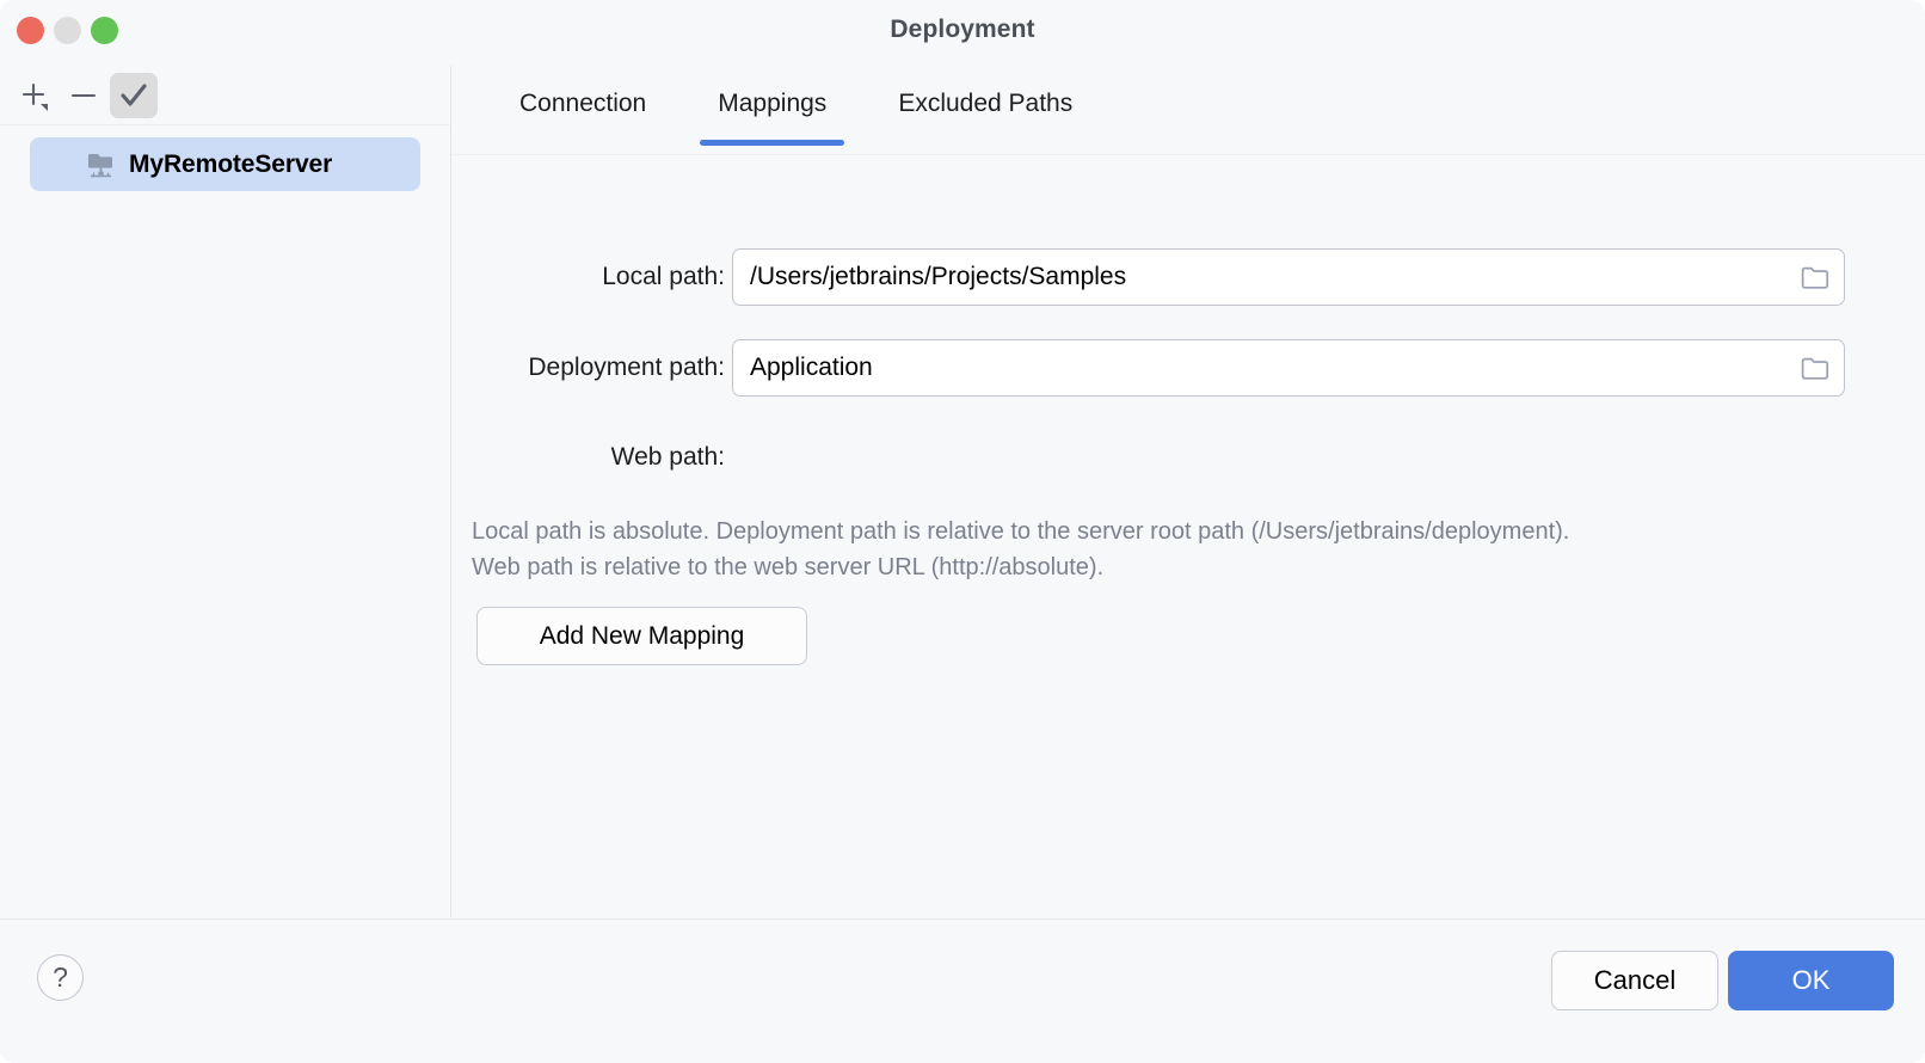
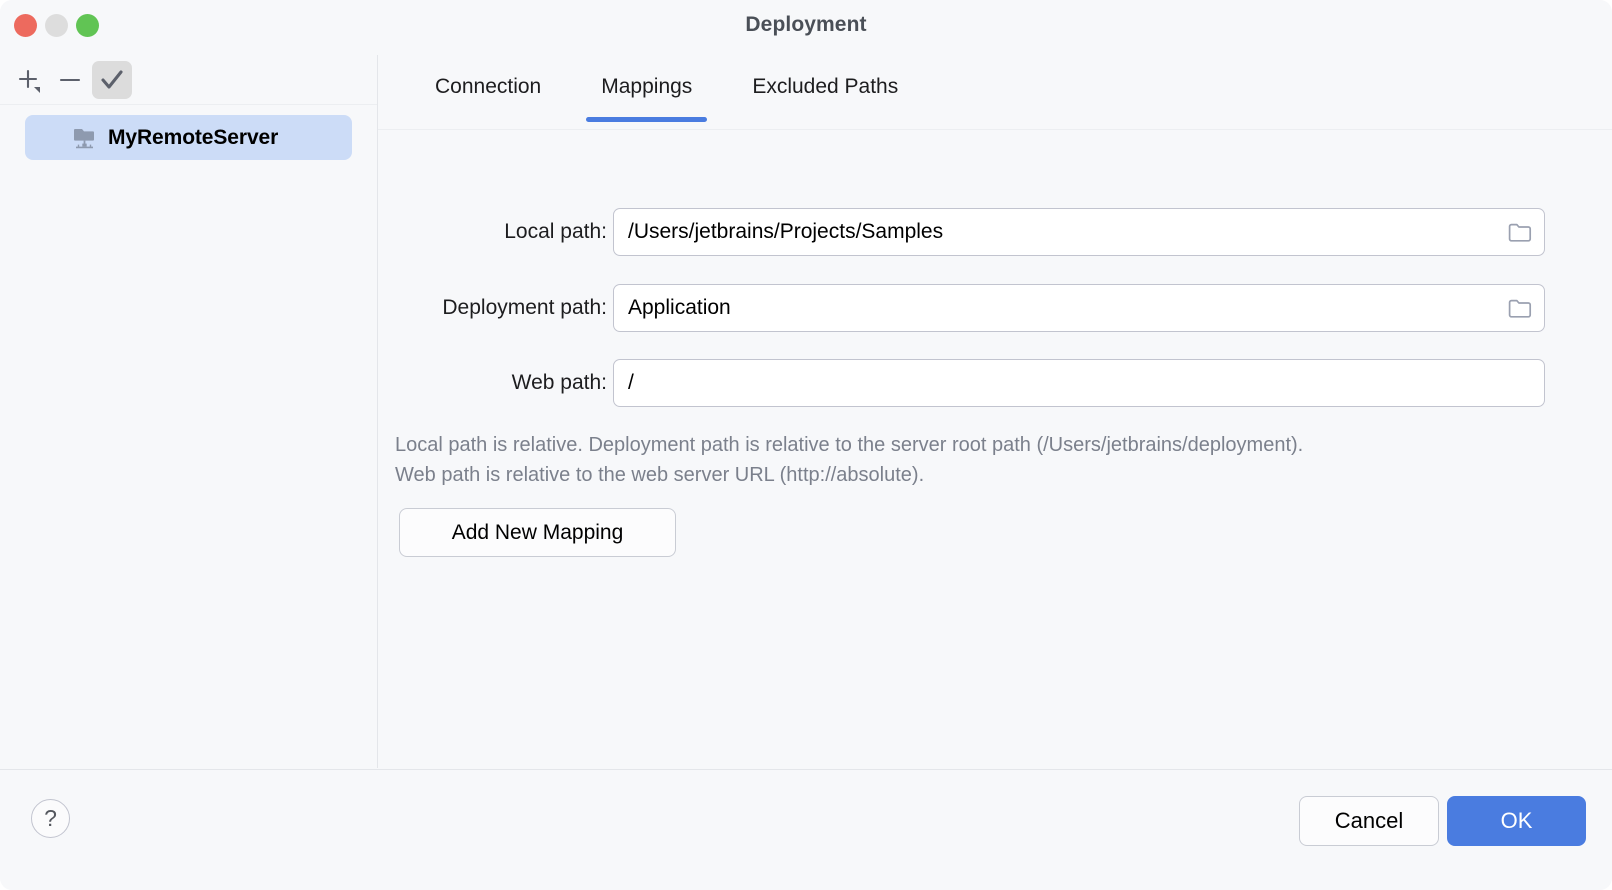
  Deployment
  MyRemoteServer
  Connection
  Mappings
  Excluded Paths
  Local path:
  /Users/jetbrains/Projects/Samples
  Deployment path:
  Application
  Web path:
+ /
- Local path is absolute. Deployment path is relative to the server root path (/Users/jetbrains/deployment).
+ Local path is relative. Deployment path is relative to the server root path (/Users/jetbrains/deployment).
  Web path is relative to the web server URL (http://absolute).
  Add New Mapping
  ?
  Cancel
  OK
